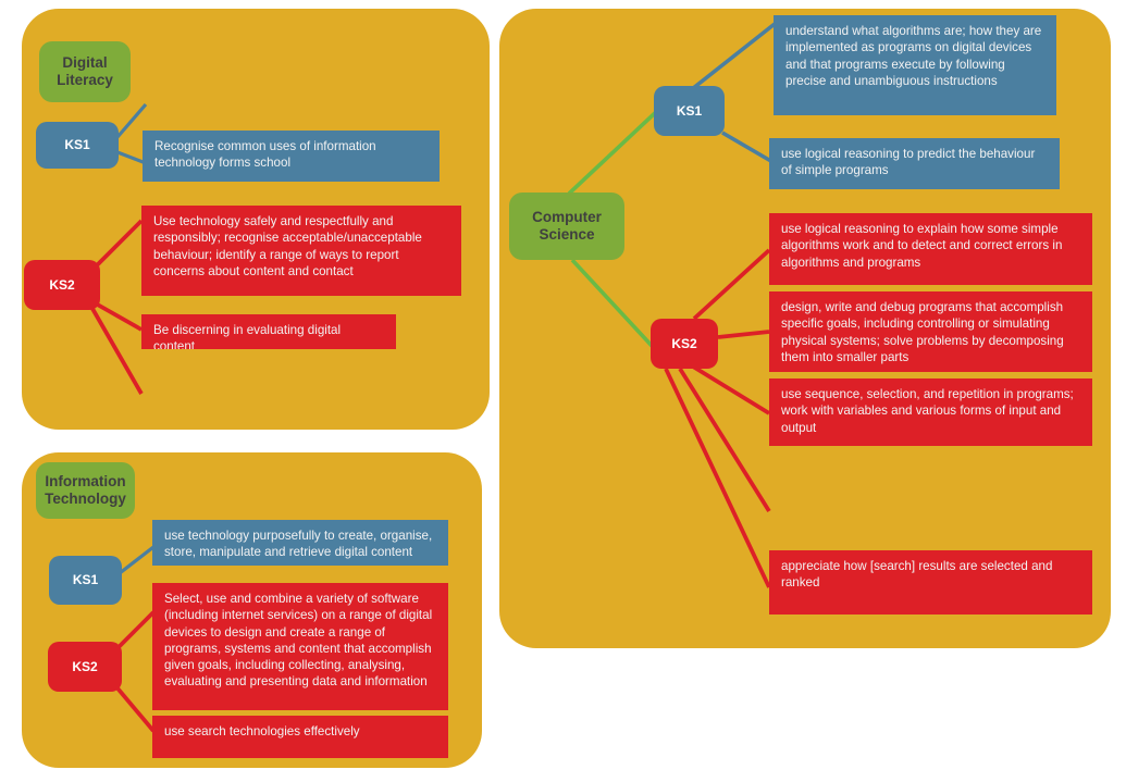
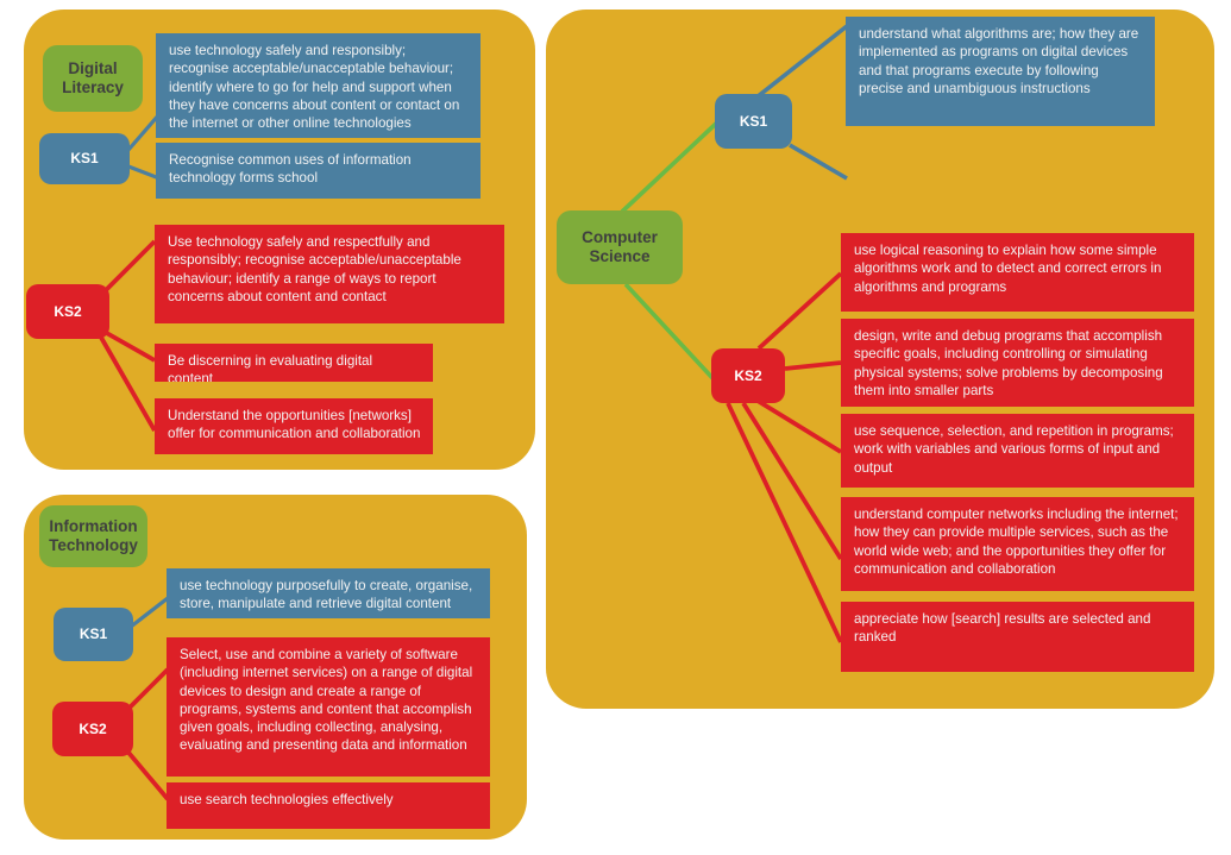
  Digital Literacy
  KS1
  KS2
+ use technology safely and responsibly; recognise acceptable/unacceptable behaviour; identify where to go for help and support when they have concerns about content or contact on the internet or other online technologies
  Recognise common uses of information technology forms school
  Use technology safely and respectfully and responsibly; recognise acceptable/unacceptable behaviour; identify a range of ways to report concerns about content and contact
  Be discerning in evaluating digital content
+ Understand the opportunities [networks] offer for communication and collaboration
  Information Technology
  KS1
  KS2
  use technology purposefully to create, organise, store, manipulate and retrieve digital content
  Select, use and combine a variety of software (including internet services) on a range of digital devices to design and create a range of programs, systems and content that accomplish given goals, including collecting, analysing, evaluating and presenting data and information
  use search technologies effectively
  Computer Science
  KS1
  KS2
  understand what algorithms are; how they are implemented as programs on digital devices and that programs execute by following precise and unambiguous instructions
- use logical reasoning to predict the behaviour of simple programs
  use logical reasoning to explain how some simple algorithms work and to detect and correct errors in algorithms and programs
  design, write and debug programs that accomplish specific goals, including controlling or simulating physical systems; solve problems by decomposing them into smaller parts
  use sequence, selection, and repetition in programs; work with variables and various forms of input and output
+ understand computer networks including the internet; how they can provide multiple services, such as the world wide web; and the opportunities they offer for communication and collaboration
  appreciate how [search] results are selected and ranked
